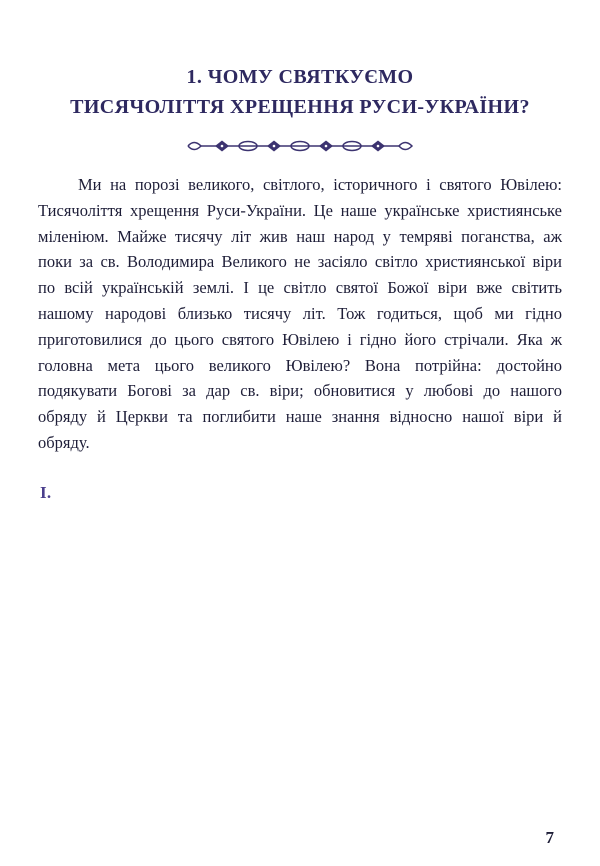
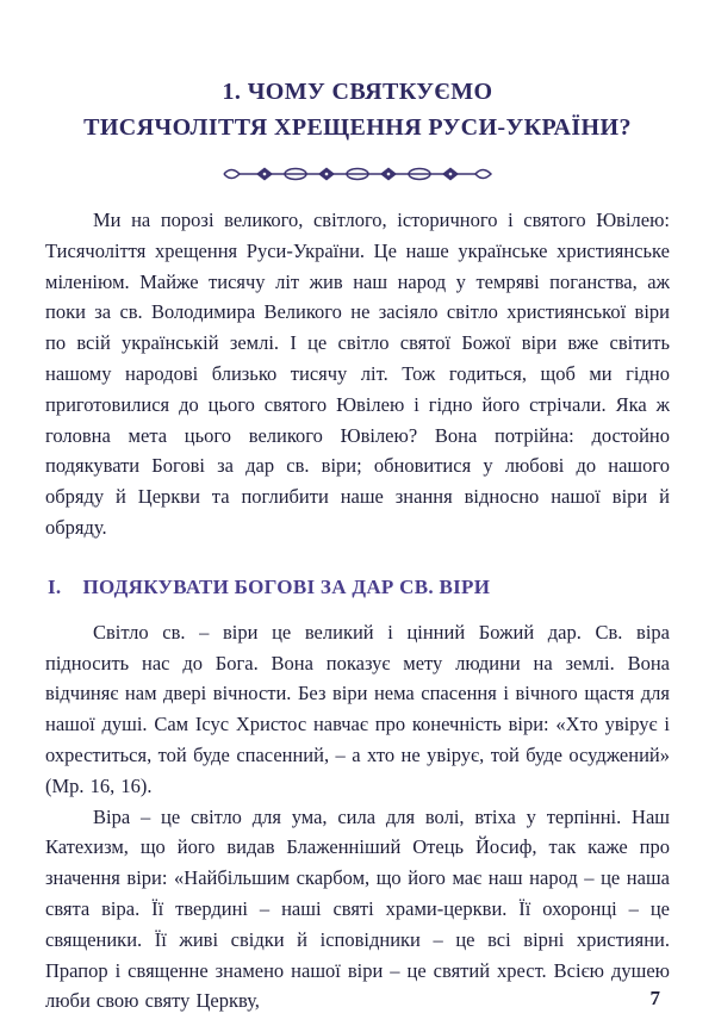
  1. ЧОМУ СВЯТКУЄМО
  ТИСЯЧОЛІТТЯ ХРЕЩЕННЯ РУСИ-УКРАЇНИ?
  Ми на порозі великого, світлого, історичного і святого Ювілею: Тисячоліття хрещення Руси-України. Це наше українське християнське міленіюм. Майже тисячу літ жив наш народ у темряві поганства, аж поки за св. Володимира Великого не засіяло світло християнської віри по всій українській землі. І це світло святої Божої віри вже світить нашому народові близько тисячу літ. Тож годиться, щоб ми гідно приготовилися до цього святого Ювілею і гідно його стрічали. Яка ж головна мета цього великого Ювілею? Вона потрійна: достойно подякувати Богові за дар св. віри; обновитися у любові до нашого обряду й Церкви та поглибити наше знання відносно нашої віри й обряду.
  І.
+ ПОДЯКУВАТИ БОГОВІ ЗА ДАР СВ. ВІРИ
+ Світло св. – віри це великий і цінний Божий дар. Св. віра підносить нас до Бога. Вона показує мету людини на землі. Вона відчиняє нам двері вічности. Без віри нема спасення і вічного щастя для нашої душі. Сам Ісус Христос навчає про конечність віри: «Хто увірує і охреститься, той буде спасенний, – а хто не увірує, той буде осуджений» (Мр. 16, 16).
+ Віра – це світло для ума, сила для волі, втіха у терпінні. Наш Катехизм, що його видав Блаженніший Отець Йосиф, так каже про значення віри: «Найбільшим скарбом, що його має наш народ – це наша свята віра. Її твердині – наші святі храми-церкви. Її охоронці – це священики. Її живі свідки й ісповідники – це всі вірні християни. Прапор і священне знамено нашої віри – це святий хрест. Всією душею люби свою святу Церкву,
  7
